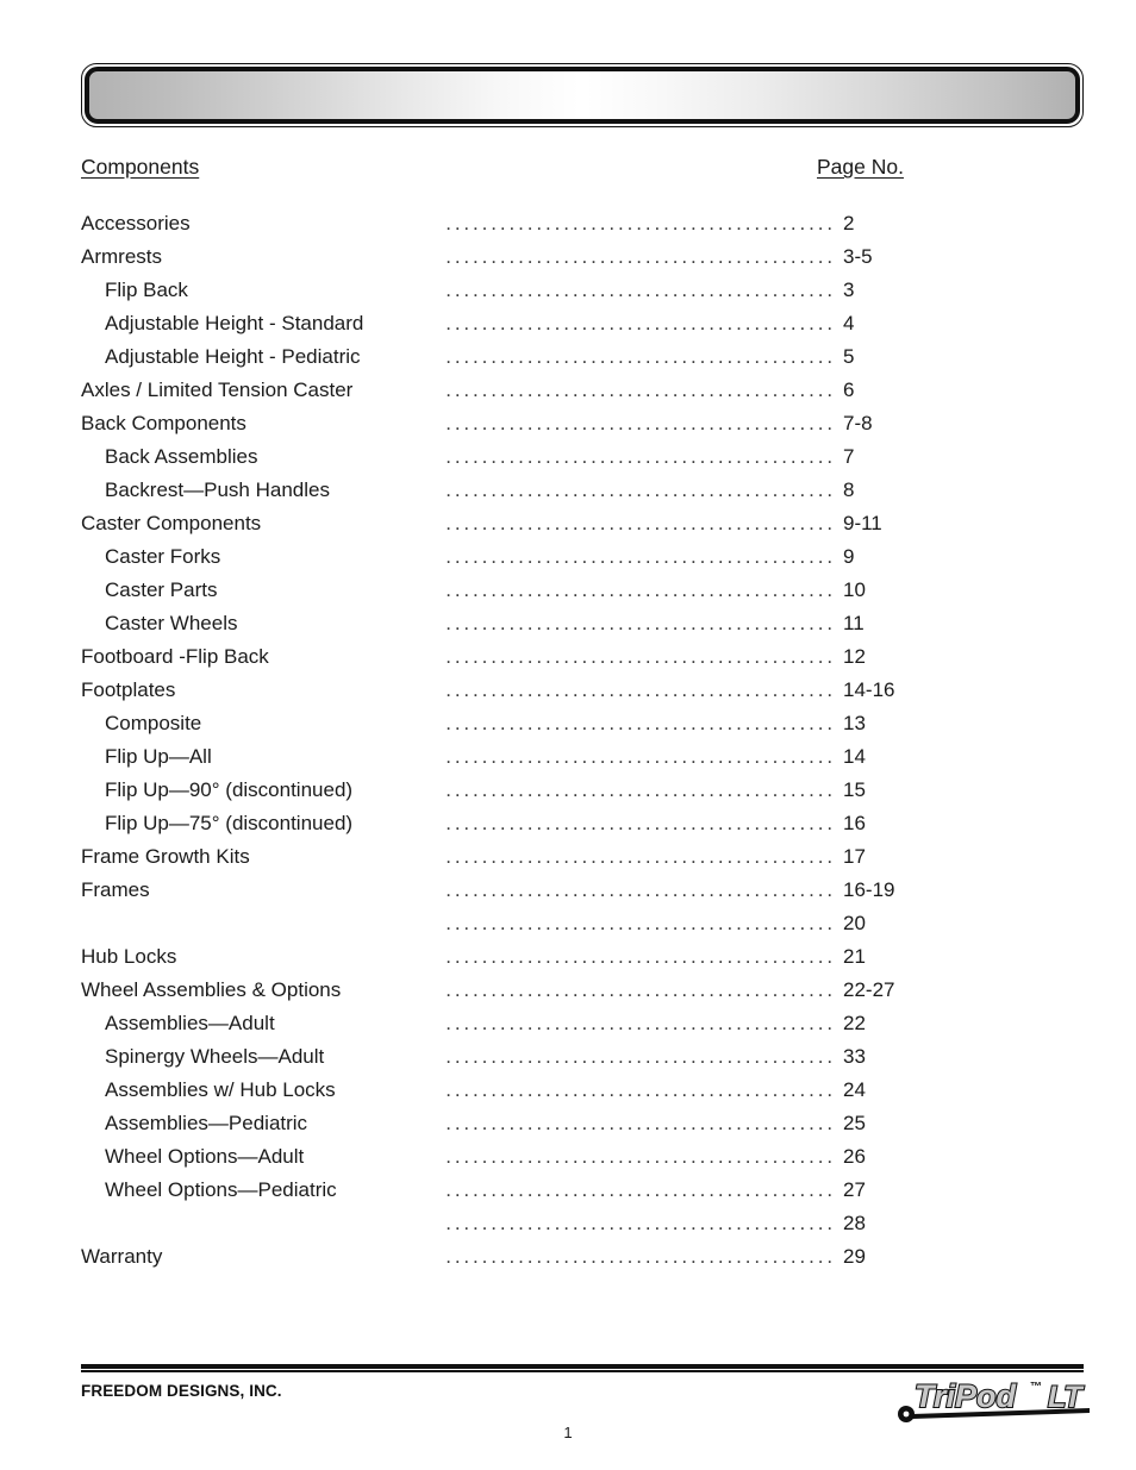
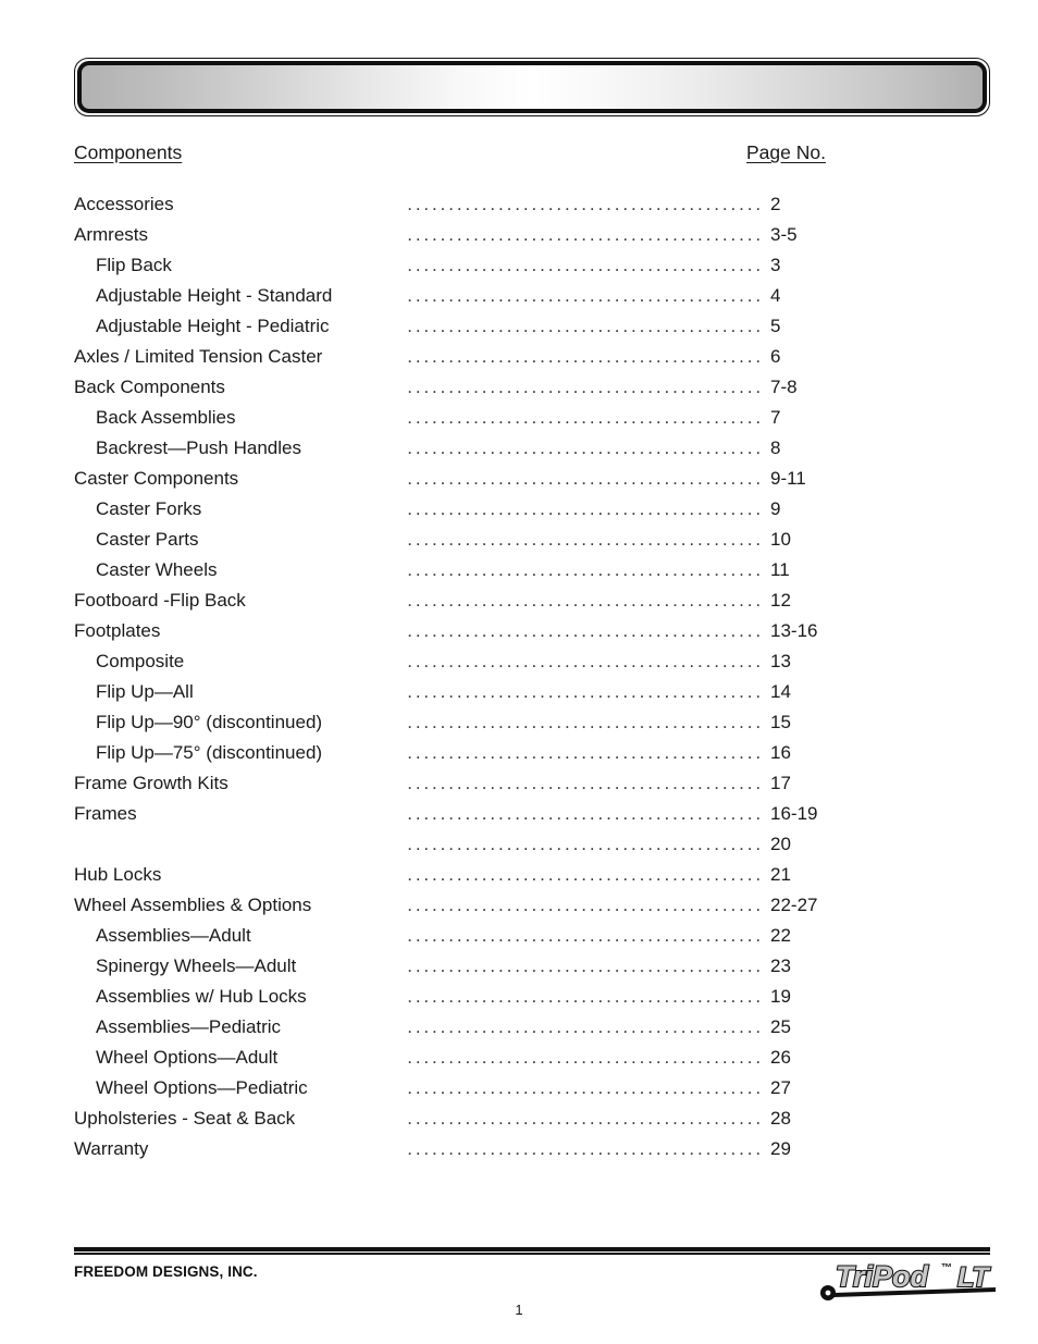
  Components
  Page No.
  Accessories
  ...........................................
  2
  Armrests
  ...........................................
  3-5
  Flip Back
  ...........................................
  3
  Adjustable Height - Standard
  ...........................................
  4
  Adjustable Height - Pediatric
  ...........................................
  5
  Axles / Limited Tension Caster
  ...........................................
  6
  Back Components
  ...........................................
  7-8
  Back Assemblies
  ...........................................
  7
  Backrest—Push Handles
  ...........................................
  8
  Caster Components
  ...........................................
  9-11
  Caster Forks
  ...........................................
  9
  Caster Parts
  ...........................................
  10
  Caster Wheels
  ...........................................
  11
  Footboard -Flip Back
  ...........................................
  12
  Footplates
  ...........................................
- 14-16
+ 13-16
  Composite
  ...........................................
  13
  Flip Up—All
  ...........................................
  14
  Flip Up—90° (discontinued)
  ...........................................
  15
  Flip Up—75° (discontinued)
  ...........................................
  16
  Frame Growth Kits
  ...........................................
  17
  Frames
  ...........................................
  16-19
  ...........................................
  20
  Hub Locks
  ...........................................
  21
  Wheel Assemblies & Options
  ...........................................
  22-27
  Assemblies—Adult
  ...........................................
  22
  Spinergy Wheels—Adult
  ...........................................
- 33
+ 23
  Assemblies w/ Hub Locks
  ...........................................
- 24
+ 19
  Assemblies—Pediatric
  ...........................................
  25
  Wheel Options—Adult
  ...........................................
  26
  Wheel Options—Pediatric
  ...........................................
  27
+ Upholsteries - Seat & Back
  ...........................................
  28
  Warranty
  ...........................................
  29
  FREEDOM DESIGNS, INC.
  TriPod
  ™
  LT
  1
